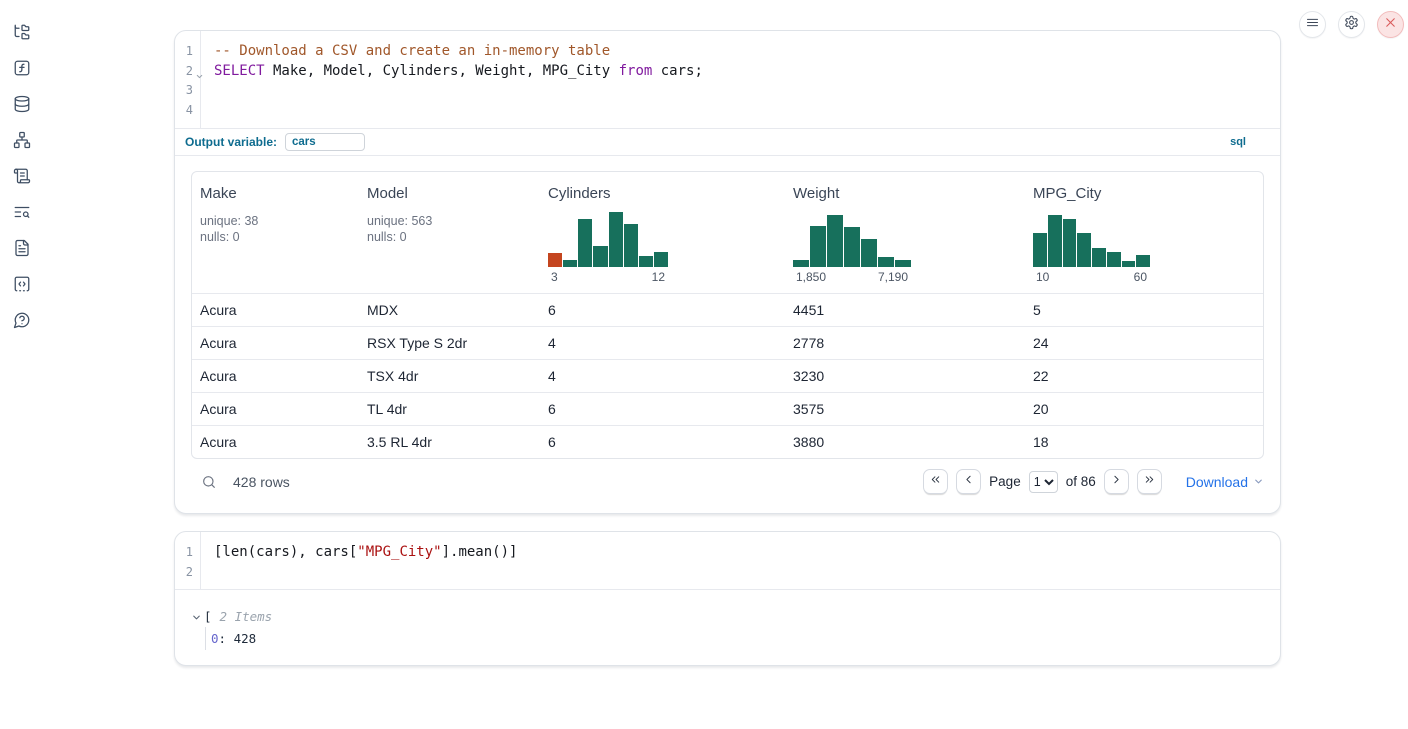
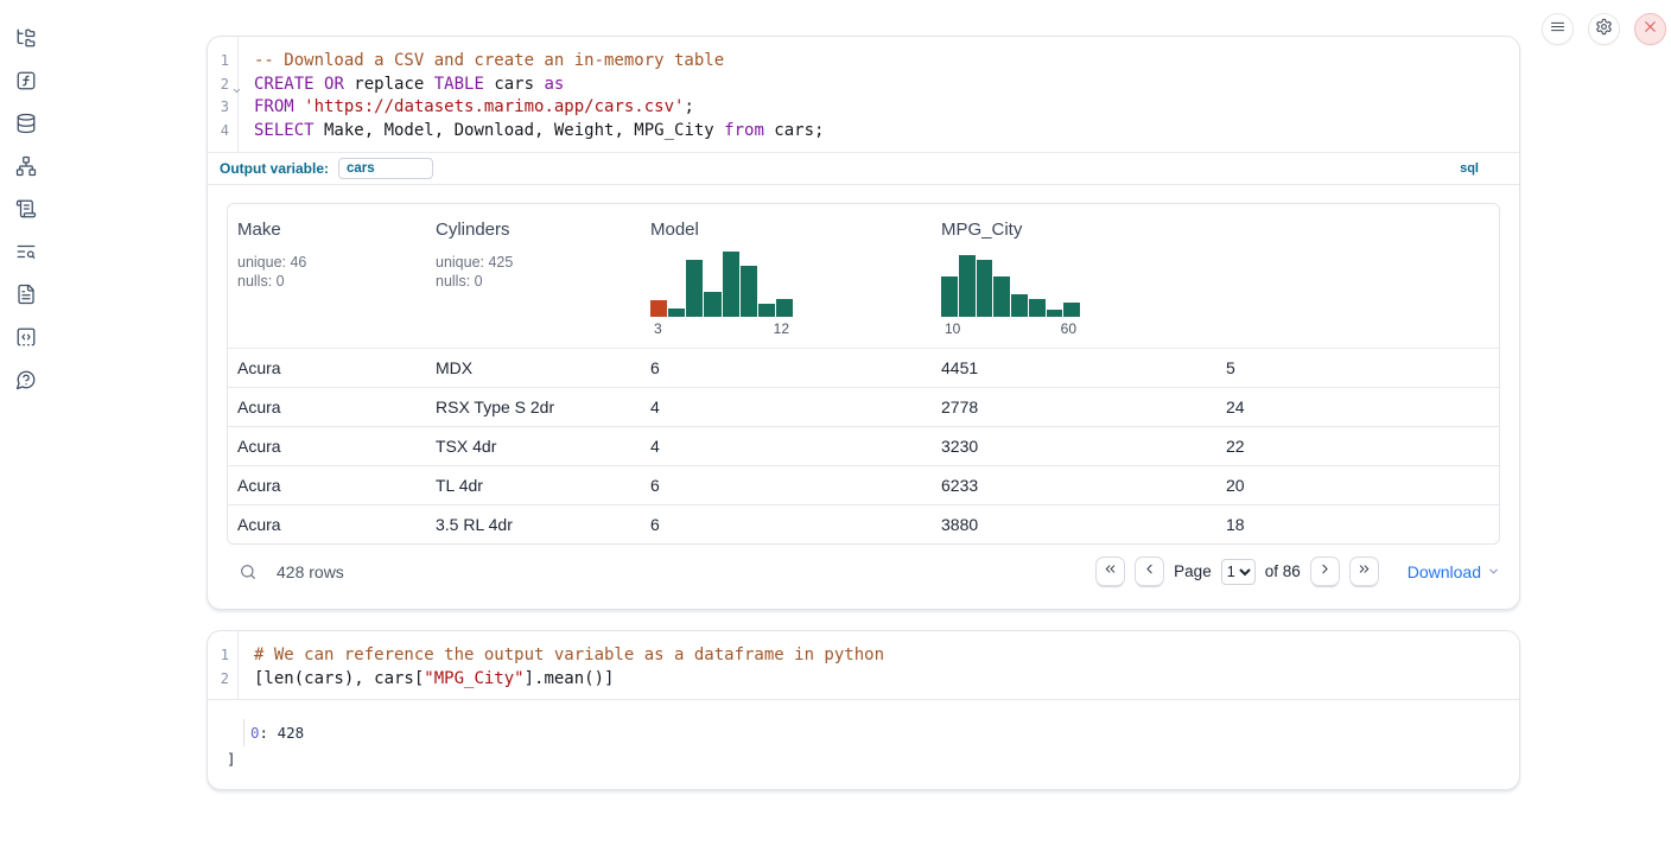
  1
  2
  3
  4
  -- Download a CSV and create an in-memory table
+ CREATE OR replace TABLE cars as
+ FROM 'https://datasets.marimo.app/cars.csv';
- SELECT Make, Model, Cylinders, Weight, MPG_City from cars;
+ SELECT Make, Model, Download, Weight, MPG_City from cars;
  Output variable:
  cars
  sql
  Make
- unique: 38
+ unique: 46
  nulls: 0
- Model
+ Cylinders
- unique: 563
+ unique: 425
  nulls: 0
- Cylinders
+ Model
  3
  12
- Weight
- 1,850
- 7,190
  MPG_City
  10
  60
  Acura
  MDX
  6
  4451
  5
  Acura
  RSX Type S 2dr
  4
  2778
  24
  Acura
  TSX 4dr
  4
  3230
  22
  Acura
  TL 4dr
  6
- 3575
+ 6233
  20
  Acura
  3.5 RL 4dr
  6
  3880
  18
  428 rows
  Page
  1
  of 86
  Download
  1
  2
+ # We can reference the output variable as a dataframe in python
  [len(cars), cars["MPG_City"].mean()]
- [
- 2 Items
  0: 428
+ ]
